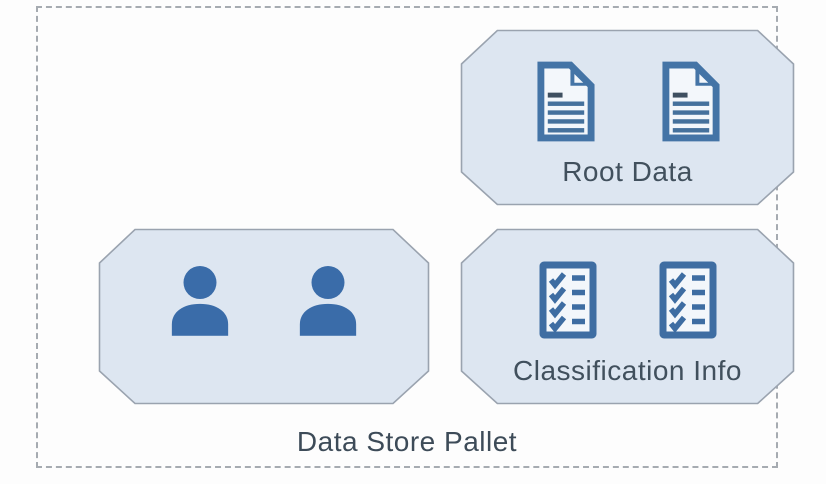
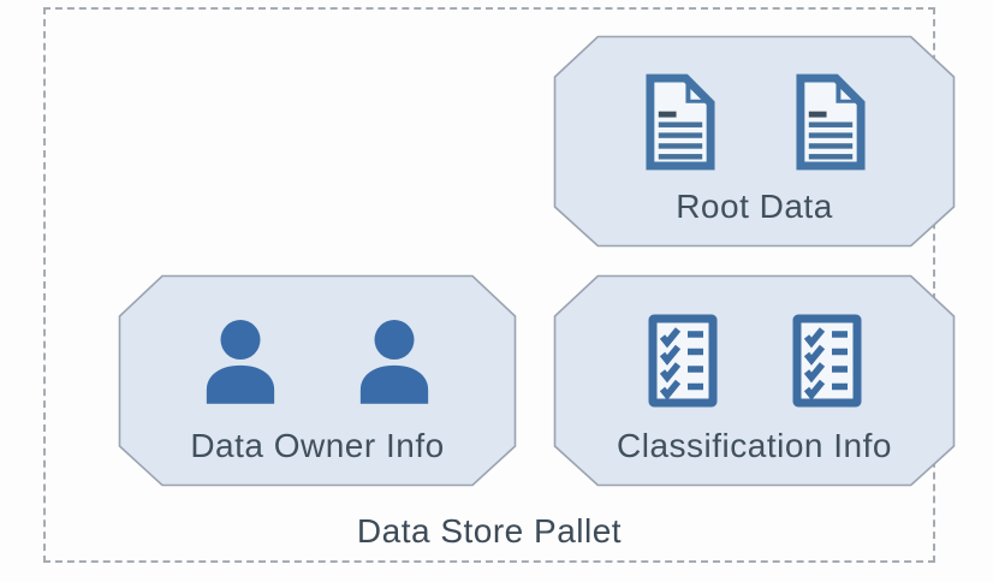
  Root Data
+ Data Owner Info
  Classification Info
  Data Store Pallet
